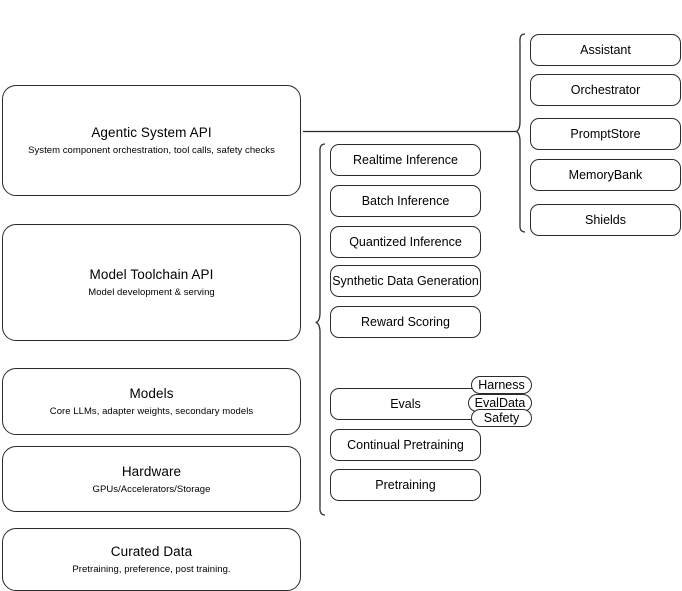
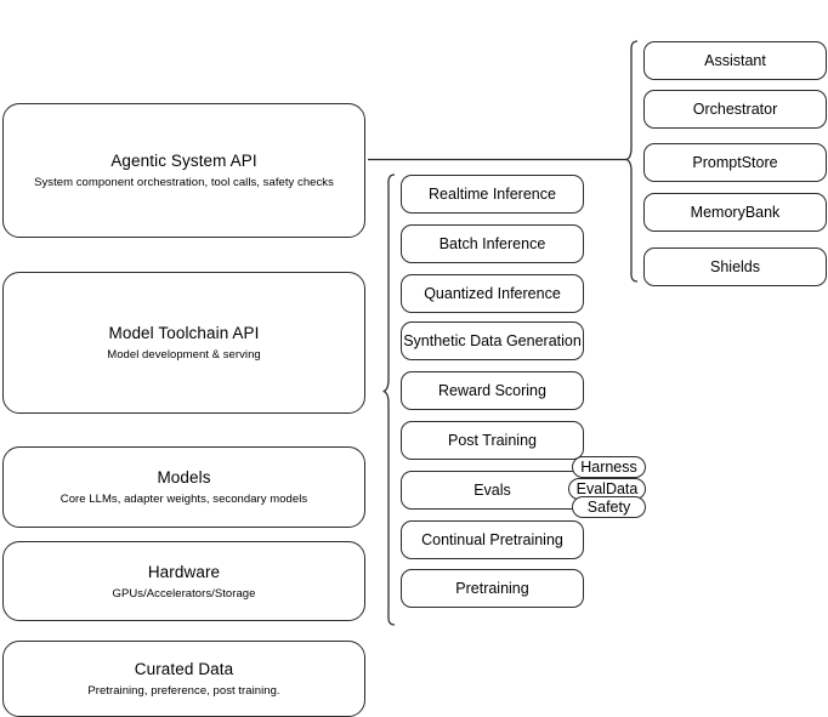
  Agentic System API
  System component orchestration, tool calls, safety checks
  Model Toolchain API
  Model development & serving
  Models
  Core LLMs, adapter weights, secondary models
  Hardware
  GPUs/Accelerators/Storage
  Curated Data
  Pretraining, preference, post training.
  Realtime Inference
  Batch Inference
  Quantized Inference
  Synthetic Data Generation
  Reward Scoring
+ Post Training
  Evals
  Continual Pretraining
  Pretraining
  Harness
  EvalData
  Safety
  Assistant
  Orchestrator
  PromptStore
  MemoryBank
  Shields
